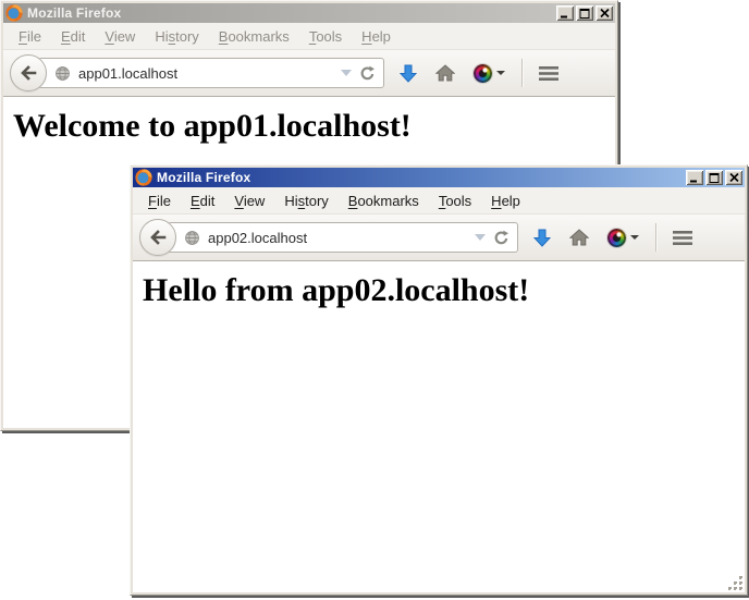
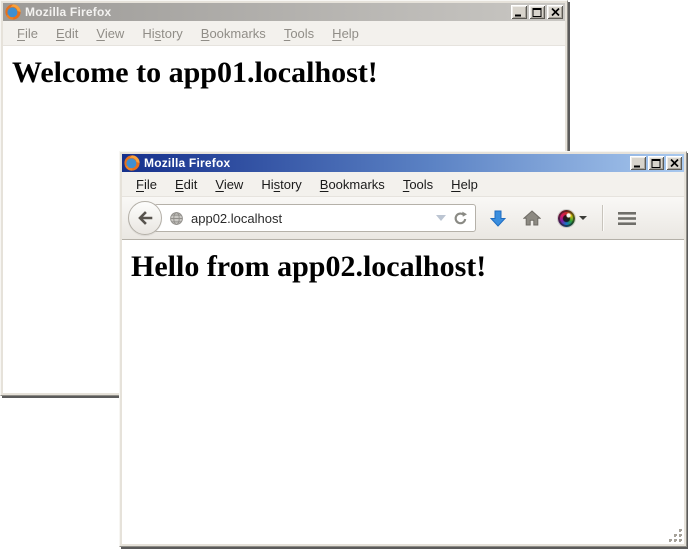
  Mozilla Firefox
  File
  Edit
  View
  History
  Bookmarks
  Tools
  Help
- app01.localhost
  Welcome to app01.localhost!
  Mozilla Firefox
  File
  Edit
  View
  History
  Bookmarks
  Tools
  Help
  app02.localhost
  Hello from app02.localhost!
